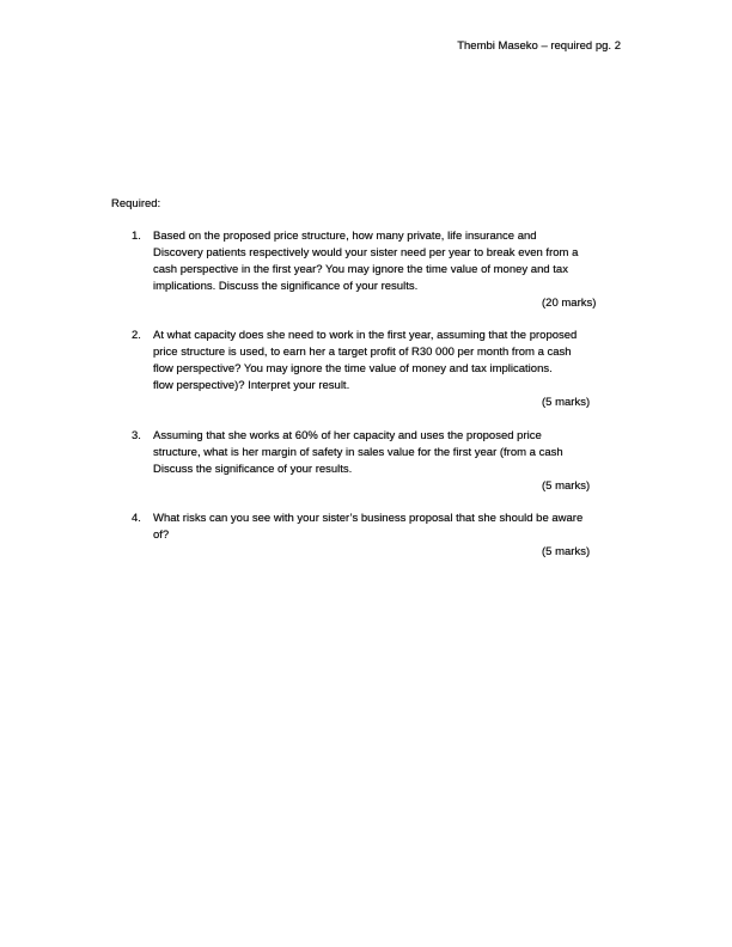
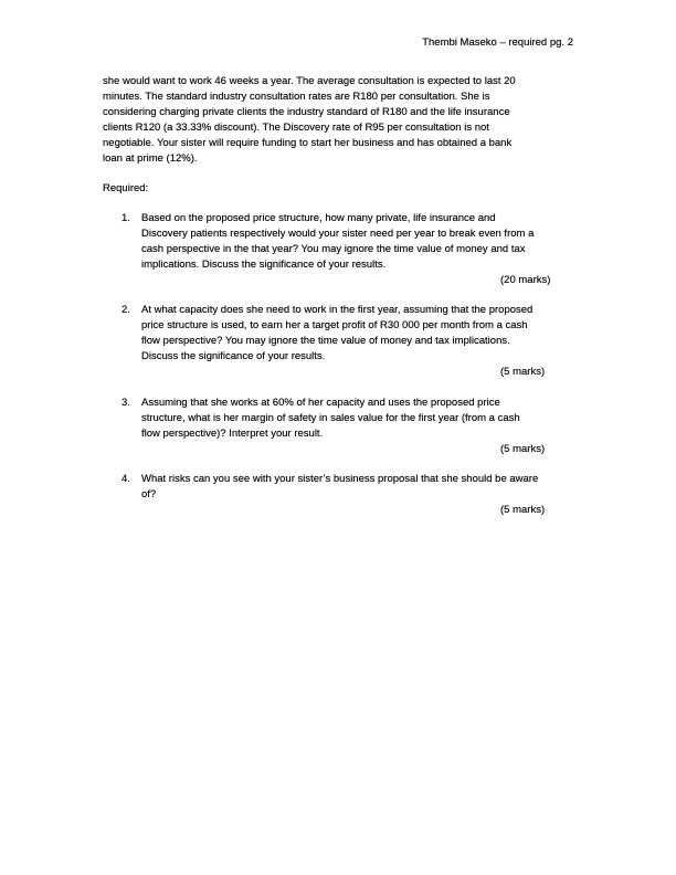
  Thembi Maseko – required pg. 2
+ she would want to work 46 weeks a year. The average consultation is expected to last 20
+ minutes. The standard industry consultation rates are R180 per consultation. She is
+ considering charging private clients the industry standard of R180 and the life insurance
+ clients R120 (a 33.33% discount). The Discovery rate of R95 per consultation is not
+ negotiable. Your sister will require funding to start her business and has obtained a bank
+ loan at prime (12%).
  Required:
  1.
  Based on the proposed price structure, how many private, life insurance and
  Discovery patients respectively would your sister need per year to break even from a
- cash perspective in the first year? You may ignore the time value of money and tax
+ cash perspective in the that year? You may ignore the time value of money and tax
  implications. Discuss the significance of your results.
  (20 marks)
  2.
  At what capacity does she need to work in the first year, assuming that the proposed
  price structure is used, to earn her a target profit of R30 000 per month from a cash
  flow perspective? You may ignore the time value of money and tax implications.
- flow perspective)? Interpret your result.
+ Discuss the significance of your results.
  (5 marks)
  3.
  Assuming that she works at 60% of her capacity and uses the proposed price
  structure, what is her margin of safety in sales value for the first year (from a cash
- Discuss the significance of your results.
+ flow perspective)? Interpret your result.
  (5 marks)
  4.
  What risks can you see with your sister’s business proposal that she should be aware
  of?
  (5 marks)
